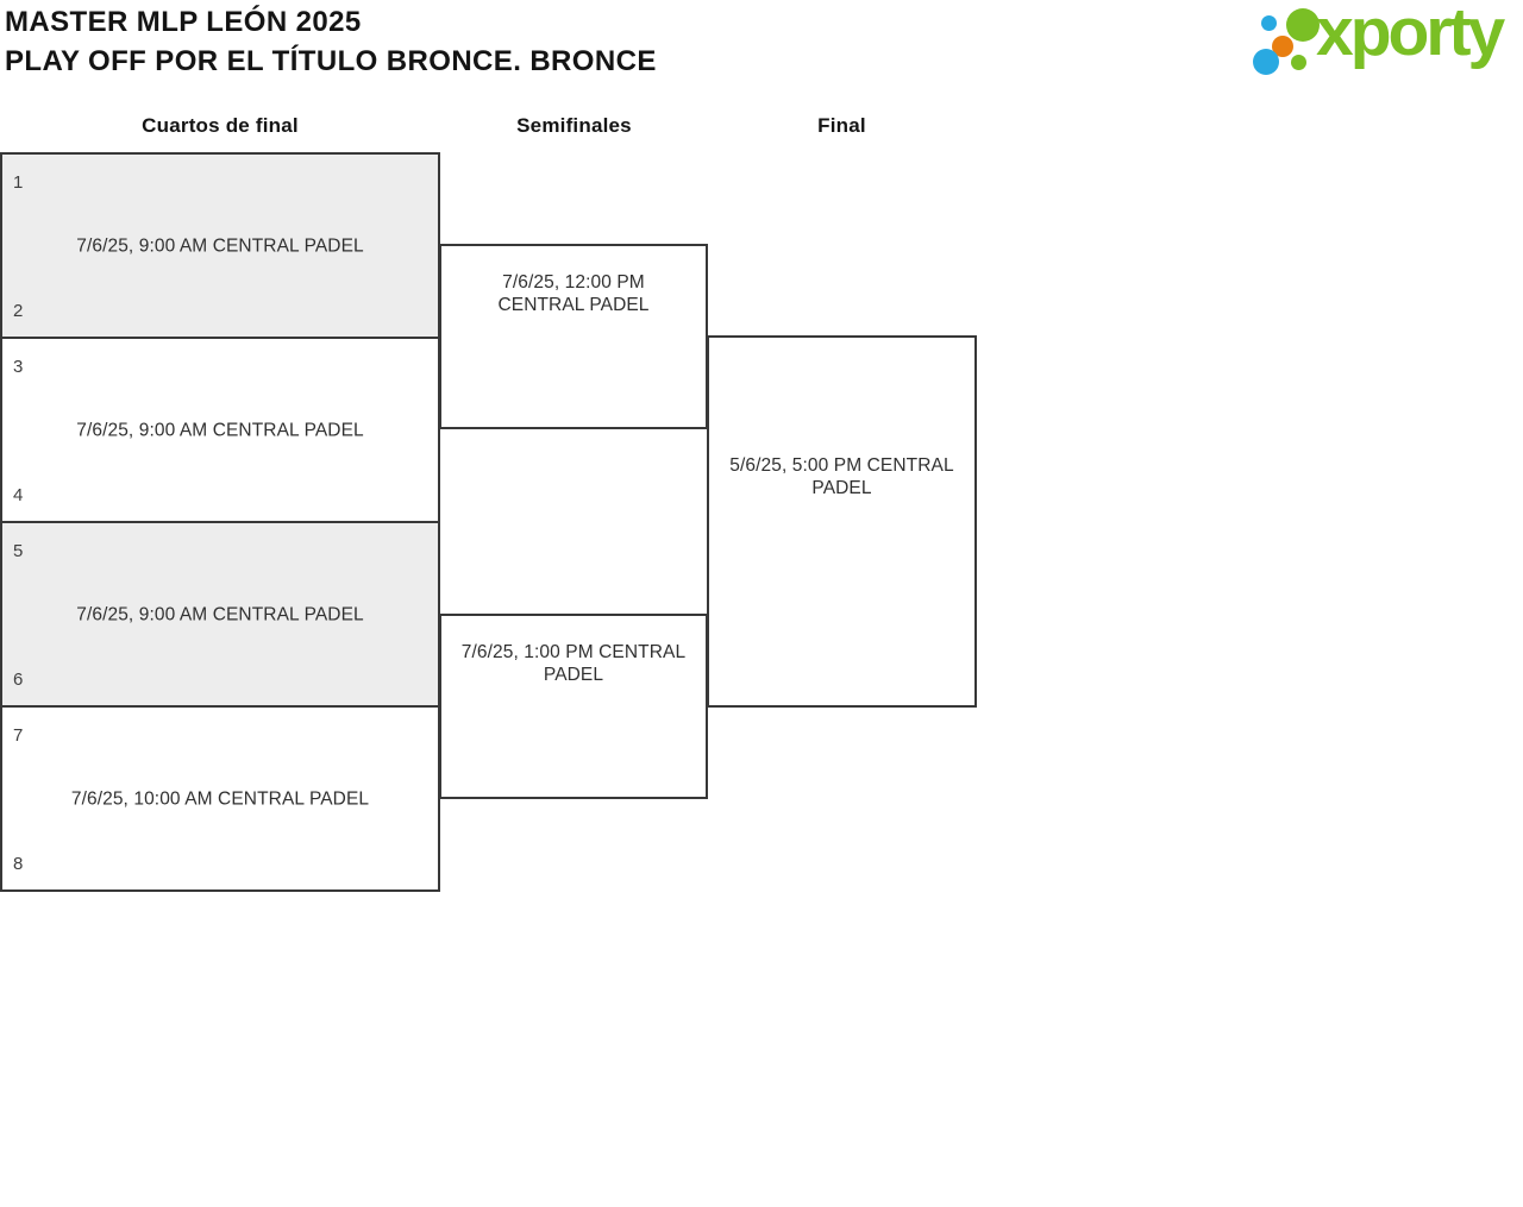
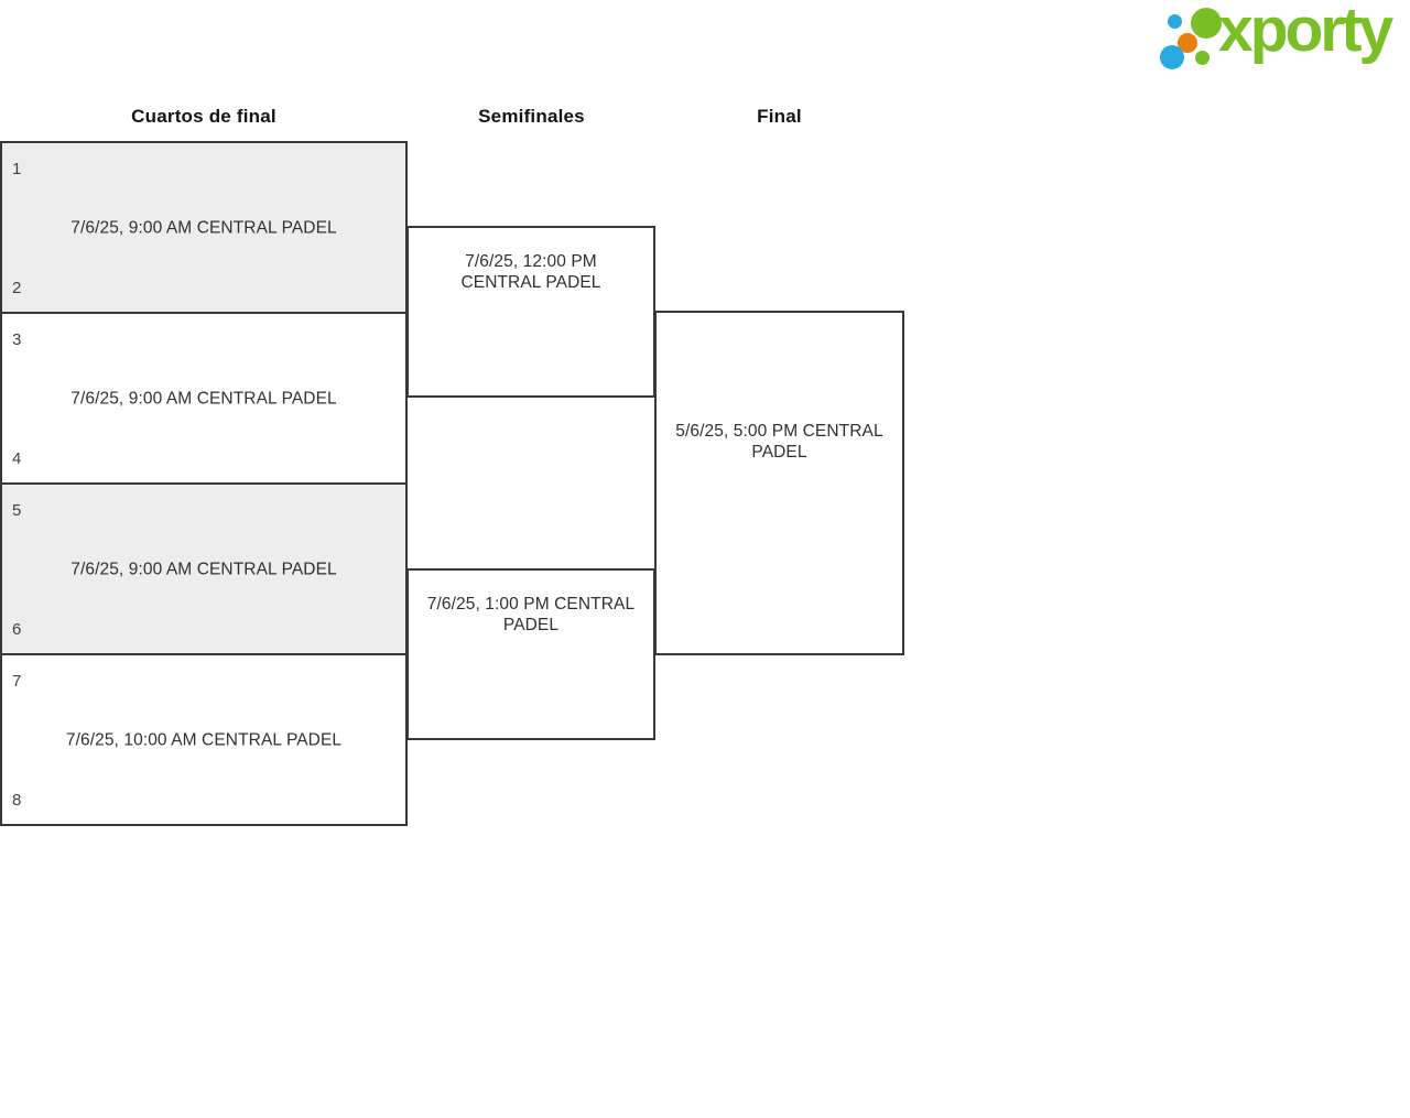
- MASTER MLP LEÓN 2025
- PLAY OFF POR EL TÍTULO BRONCE. BRONCE
  xporty
  Cuartos de final
  Semifinales
  Final
  1
  7/6/25, 9:00 AM CENTRAL PADEL
  2
  3
  7/6/25, 9:00 AM CENTRAL PADEL
  4
  5
  7/6/25, 9:00 AM CENTRAL PADEL
  6
  7
  7/6/25, 10:00 AM CENTRAL PADEL
  8
  7/6/25, 12:00 PM CENTRAL PADEL
  7/6/25, 1:00 PM CENTRAL PADEL
  5/6/25, 5:00 PM CENTRAL PADEL
